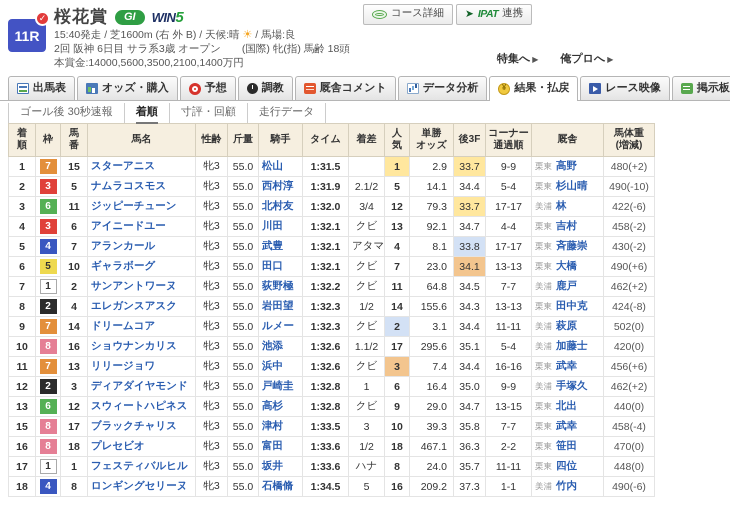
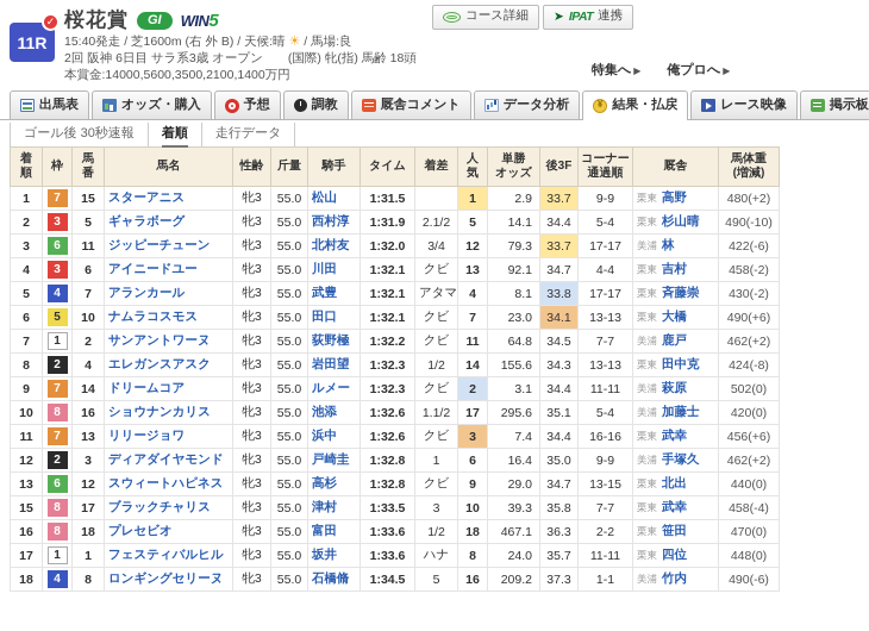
  11R
  ✓
  桜花賞
  GI
  WIN5
  15:40発走 / 芝1600m (右 外 B) / 天候:晴 ☀ / 馬場:良
  2回 阪神 6日目 サラ系3歳 オープン (国際) 牝(指) 馬齢 18頭
  本賞金:14000,5600,3500,2100,1400万円
  コース詳細
  ➤
  IPAT
  連携
  特集へ ▶
  俺プロへ ▶
  出馬表
  オッズ・購入
  予想
  調教
  厩舎コメント
  データ分析
  結果・払戻
  レース映像
  掲示板
  ゴール後 30秒速報
  着順
- 寸評・回顧
  走行データ
  着 順	枠	馬 番	馬名	性齢	斤量	騎手	タイム	着差	人 気	単勝 オッズ	後3F	コーナー 通過順	厩舎	馬体重 (増減)
  1	7	15	スターアニス	牝3	55.0	松山	1:31.5		1	2.9	33.7	9-9	栗東 高野	480(+2)
- 2	3	5	ナムラコスモス	牝3	55.0	西村淳	1:31.9	2.1/2	5	14.1	34.4	5-4	栗東 杉山晴	490(-10)
+ 2	3	5	ギャラボーグ	牝3	55.0	西村淳	1:31.9	2.1/2	5	14.1	34.4	5-4	栗東 杉山晴	490(-10)
  3	6	11	ジッピーチューン	牝3	55.0	北村友	1:32.0	3/4	12	79.3	33.7	17-17	美浦 林	422(-6)
  4	3	6	アイニードユー	牝3	55.0	川田	1:32.1	クビ	13	92.1	34.7	4-4	栗東 吉村	458(-2)
  5	4	7	アランカール	牝3	55.0	武豊	1:32.1	アタマ	4	8.1	33.8	17-17	栗東 斉藤崇	430(-2)
- 6	5	10	ギャラボーグ	牝3	55.0	田口	1:32.1	クビ	7	23.0	34.1	13-13	栗東 大橋	490(+6)
+ 6	5	10	ナムラコスモス	牝3	55.0	田口	1:32.1	クビ	7	23.0	34.1	13-13	栗東 大橋	490(+6)
  7	1	2	サンアントワーヌ	牝3	55.0	荻野極	1:32.2	クビ	11	64.8	34.5	7-7	美浦 鹿戸	462(+2)
  8	2	4	エレガンスアスク	牝3	55.0	岩田望	1:32.3	1/2	14	155.6	34.3	13-13	栗東 田中克	424(-8)
  9	7	14	ドリームコア	牝3	55.0	ルメー	1:32.3	クビ	2	3.1	34.4	11-11	美浦 萩原	502(0)
  10	8	16	ショウナンカリス	牝3	55.0	池添	1:32.6	1.1/2	17	295.6	35.1	5-4	美浦 加藤士	420(0)
  11	7	13	リリージョワ	牝3	55.0	浜中	1:32.6	クビ	3	7.4	34.4	16-16	栗東 武幸	456(+6)
  12	2	3	ディアダイヤモンド	牝3	55.0	戸崎圭	1:32.8	1	6	16.4	35.0	9-9	美浦 手塚久	462(+2)
  13	6	12	スウィートハピネス	牝3	55.0	高杉	1:32.8	クビ	9	29.0	34.7	13-15	栗東 北出	440(0)
  15	8	17	ブラックチャリス	牝3	55.0	津村	1:33.5	3	10	39.3	35.8	7-7	栗東 武幸	458(-4)
  16	8	18	プレセビオ	牝3	55.0	富田	1:33.6	1/2	18	467.1	36.3	2-2	栗東 笹田	470(0)
  17	1	1	フェスティバルヒル	牝3	55.0	坂井	1:33.6	ハナ	8	24.0	35.7	11-11	栗東 四位	448(0)
  18	4	8	ロンギングセリーヌ	牝3	55.0	石橋脩	1:34.5	5	16	209.2	37.3	1-1	美浦 竹内	490(-6)
